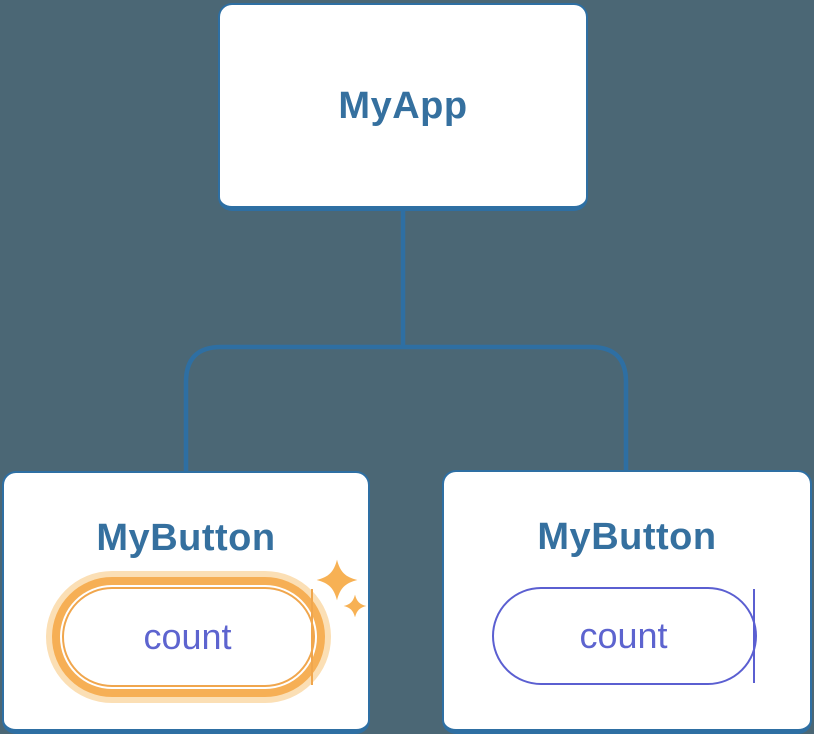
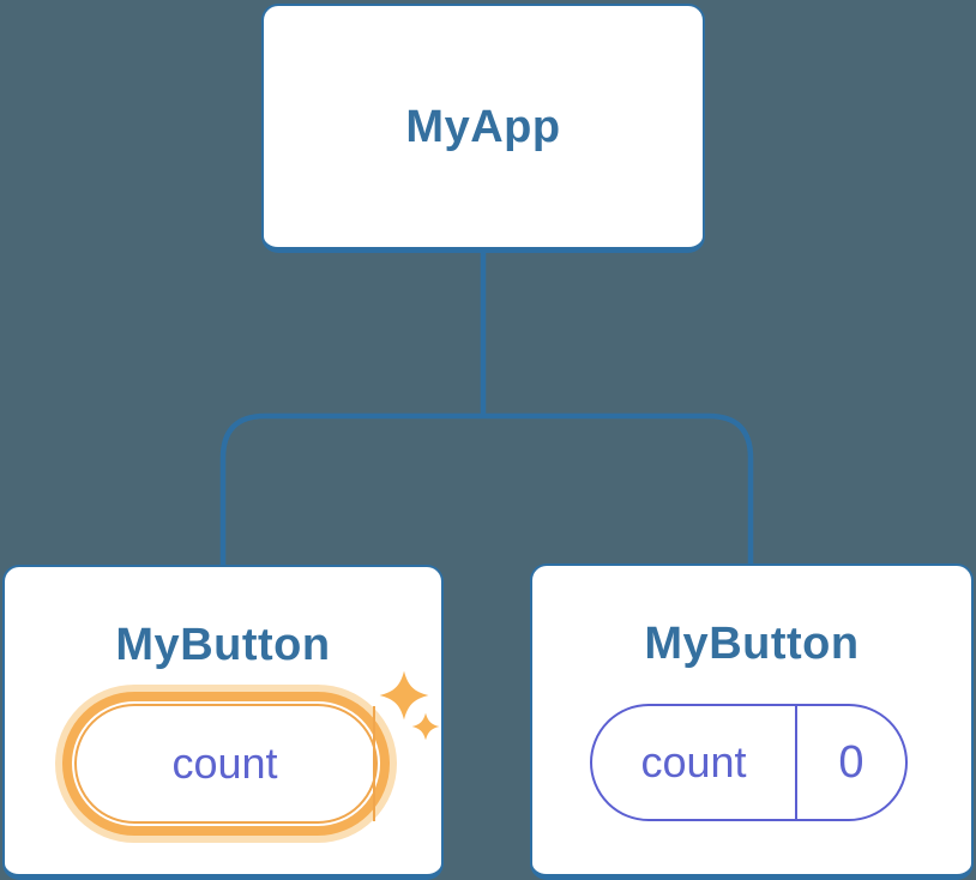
  MyApp
  MyButton
  count
  MyButton
  count
+ 0
